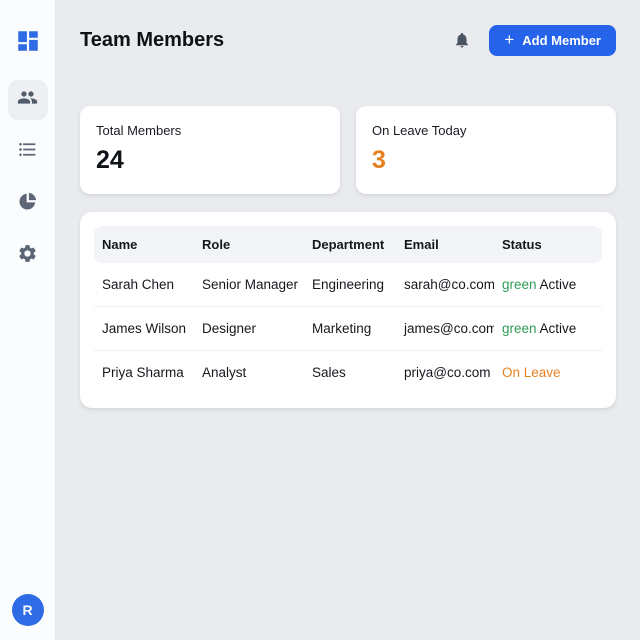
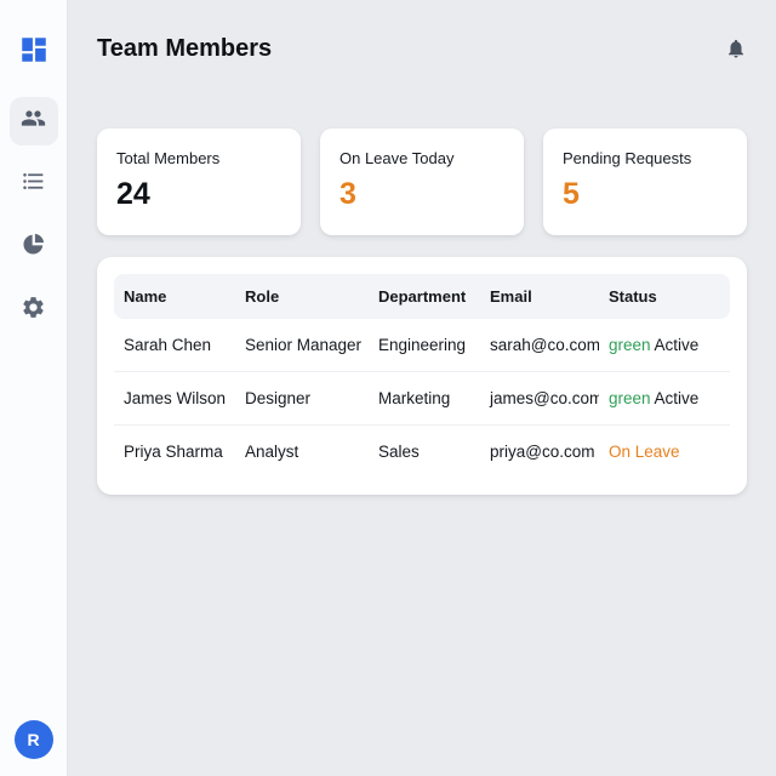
  R
  Team Members
- +
- Add Member
  Total Members
  24
  On Leave Today
  3
+ Pending Requests
+ 5
  Name	Role	Department	Email	Status
  Sarah Chen	Senior Manager	Engineering	sarah@co.com	green Active
  James Wilson	Designer	Marketing	james@co.com	green Active
  Priya Sharma	Analyst	Sales	priya@co.com	On Leave
